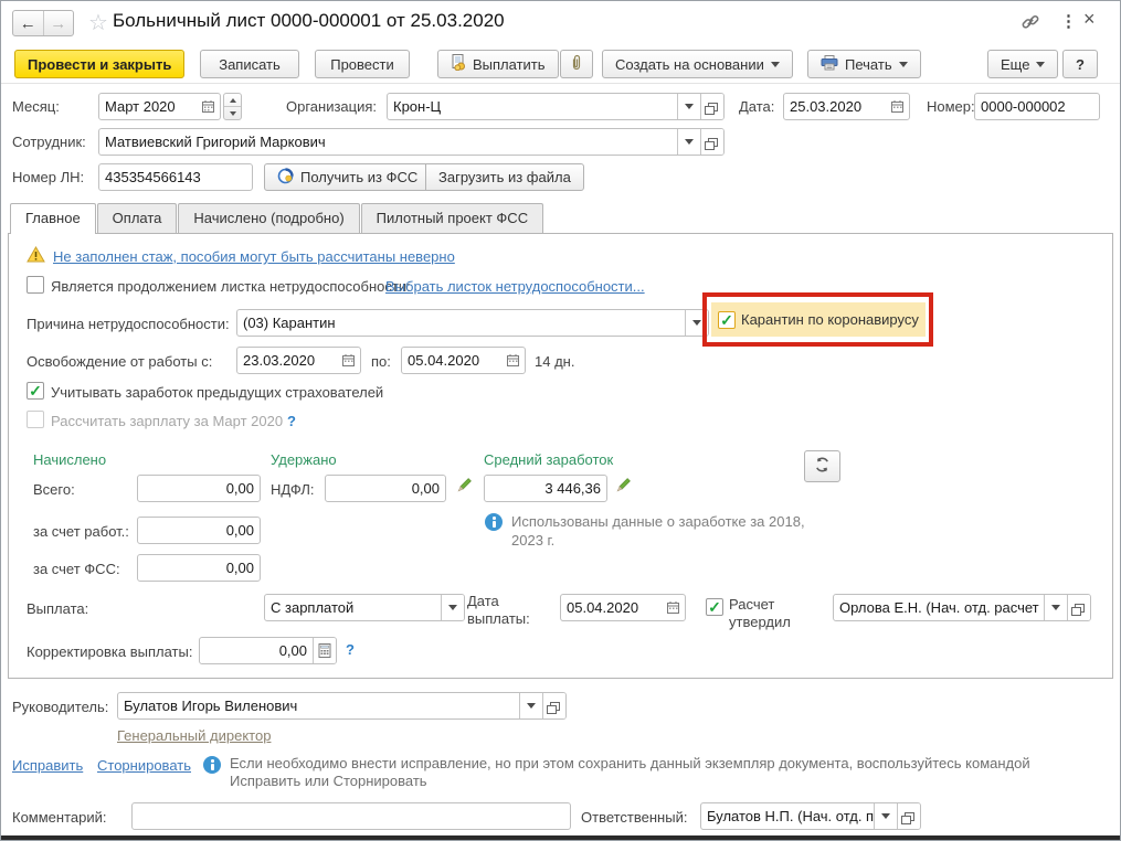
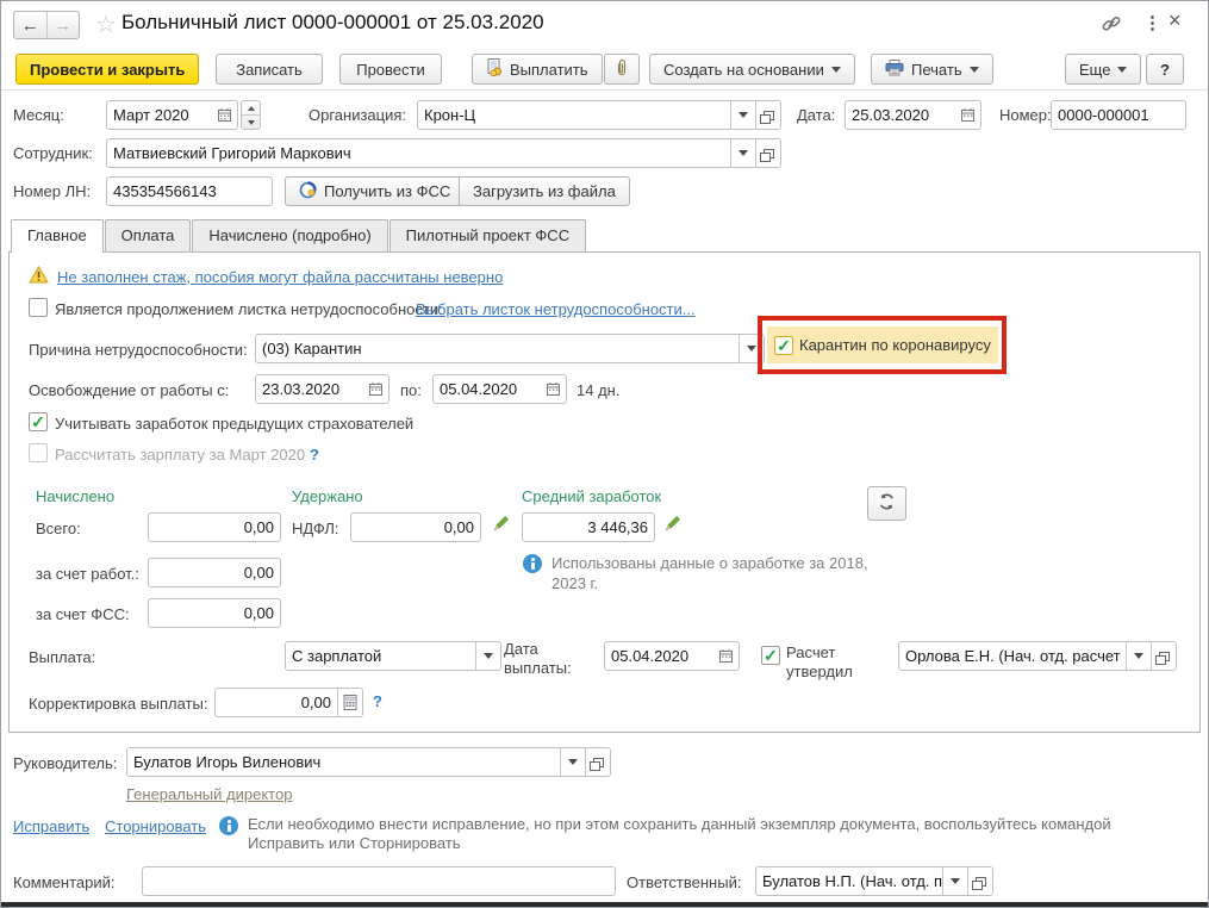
  ←
  →
  ☆
  Больничный лист 0000-000001 от 25.03.2020
  ⋮
  ×
  Провести и закрыть
  Записать
  Провести
  Выплатить
  Создать на основании
  Печать
  Еще
  ?
  Месяц:
  Март 2020
  Организация:
  Крон-Ц
  Дата:
  25.03.2020
  Номер:
- 0000-000002
+ 0000-000001
  Сотрудник:
  Матвиевский Григорий Маркович
  Номер ЛН:
  435354566143
  Получить из ФСС
  Загрузить из файла
  Главное
  Оплата
  Начислено (подробно)
  Пилотный проект ФСС
- Не заполнен стаж, пособия могут быть рассчитаны неверно
+ Не заполнен стаж, пособия могут файла рассчитаны неверно
  Является продолжением листка нетрудоспособности:
  Выбрать листок нетрудоспособности...
  Причина нетрудоспособности:
  (03) Карантин
  ✓
  Карантин по коронавирусу
  Освобождение от работы с:
  23.03.2020
  по:
  05.04.2020
  14 дн.
  ✓
  Учитывать заработок предыдущих страхователей
  Рассчитать зарплату за Март 2020
  ?
  Начислено
  Удержано
  Средний заработок
  Всего:
  0,00
  НДФЛ:
  0,00
  3 446,36
  за счет работ.:
  0,00
  Использованы данные о заработке за 2018, 2023 г.
  за счет ФСС:
  0,00
  Выплата:
  С зарплатой
  Дата выплаты:
  05.04.2020
  ✓
  Расчет утвердил
  Орлова Е.Н. (Нач. отд. расчет
  Корректировка выплаты:
  0,00
  ?
  Руководитель:
  Булатов Игорь Виленович
  Генеральный директор
  Исправить
  Сторнировать
  Если необходимо внести исправление, но при этом сохранить данный экземпляр документа, воспользуйтесь командой Исправить или Сторнировать
  Комментарий:
  Ответственный:
  Булатов Н.П. (Нач. отд. п
